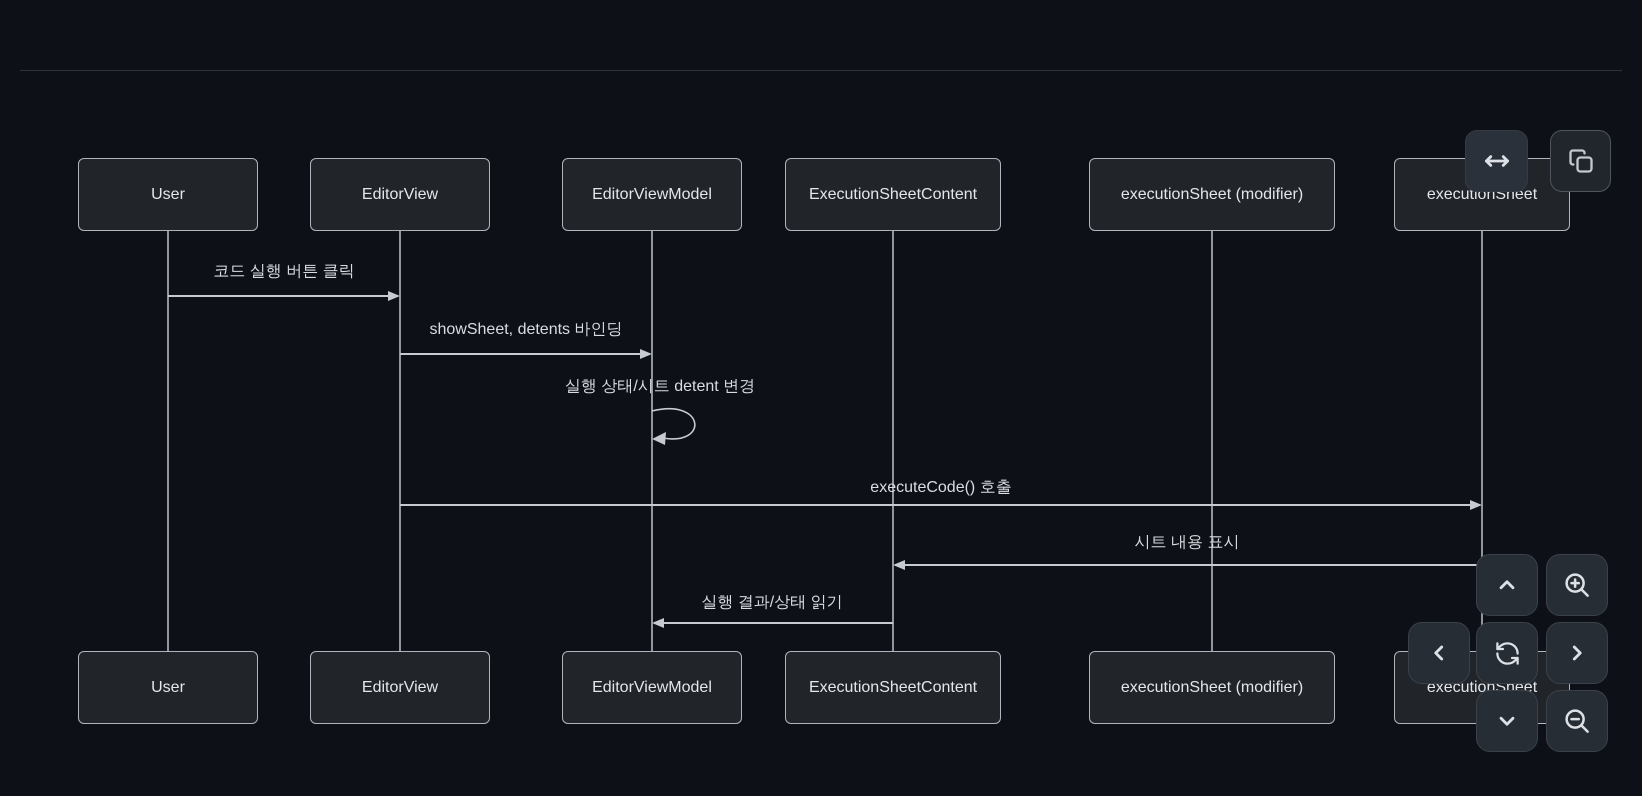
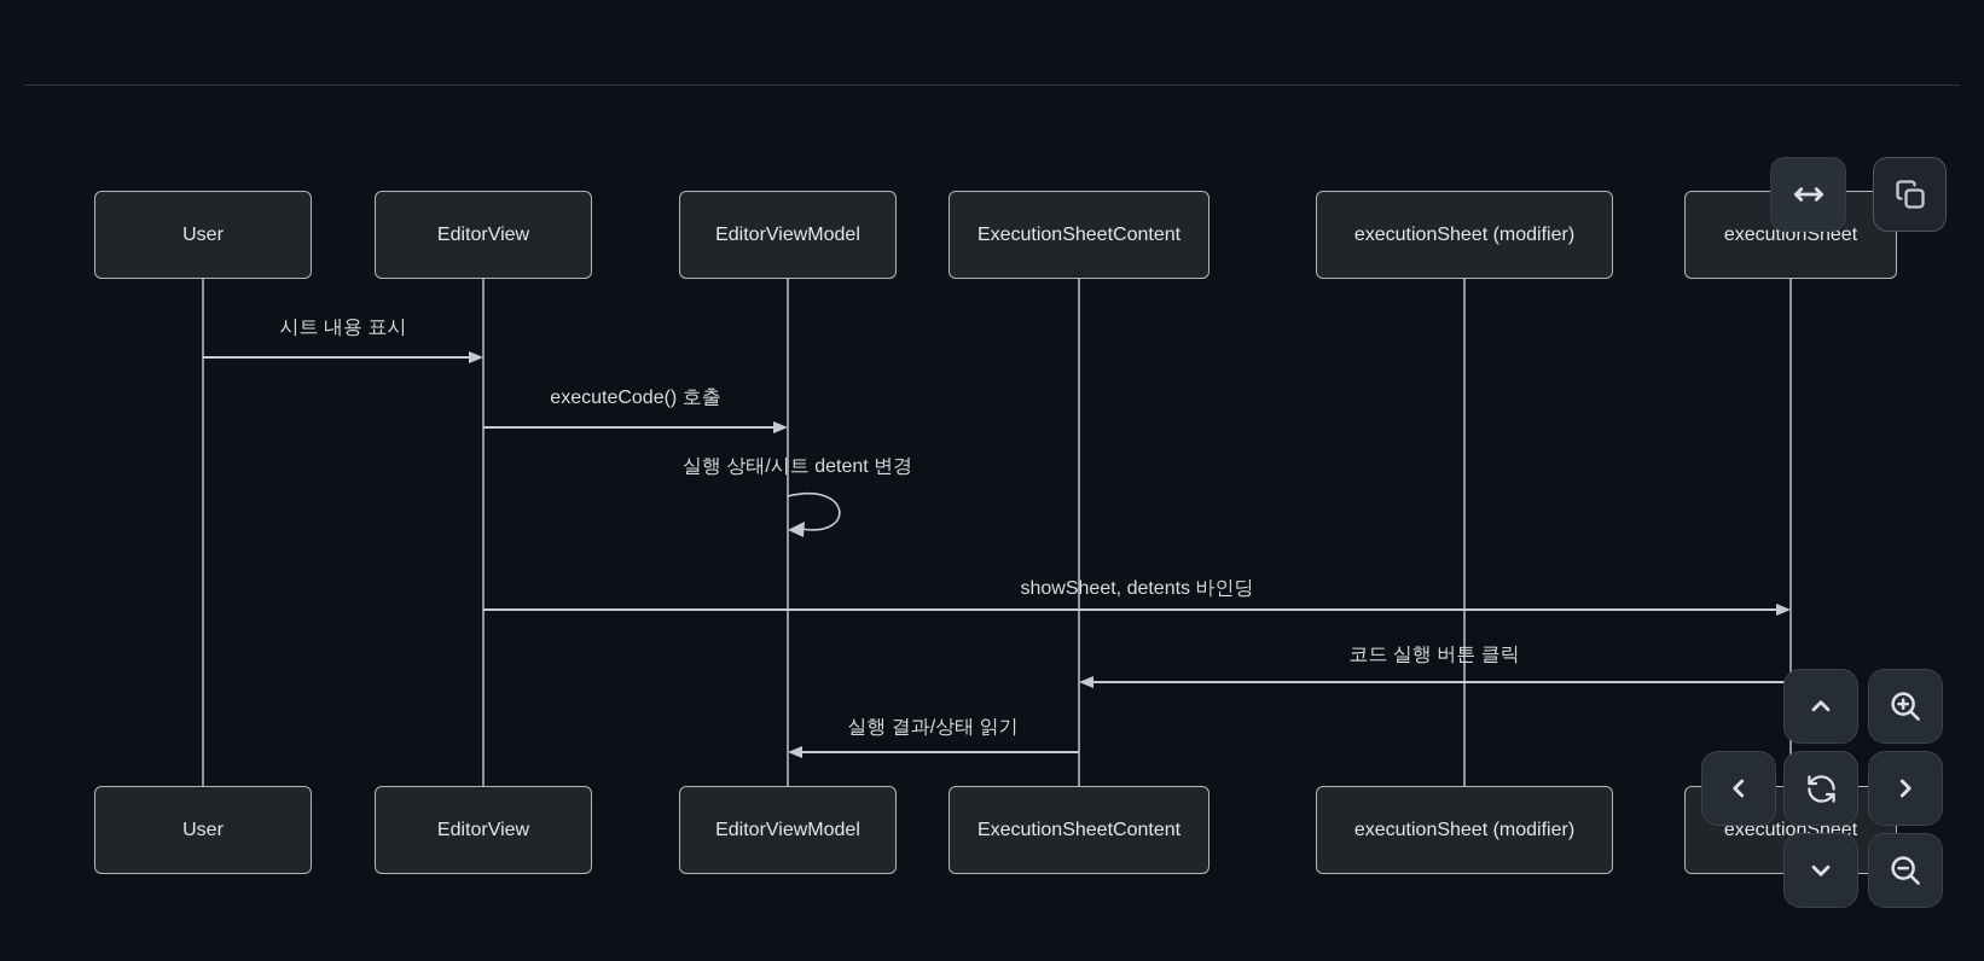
- 코드 실행 버튼 클릭
+ 시트 내용 표시
- showSheet, detents 바인딩
+ executeCode() 호출
  실행 상태/시트 detent 변경
- executeCode() 호출
+ showSheet, detents 바인딩
- 시트 내용 표시
+ 코드 실행 버튼 클릭
  실행 결과/상태 읽기
  User
  EditorView
  EditorViewModel
  ExecutionSheetContent
  executionSheet (modifier)
  executionSheet
  User
  EditorView
  EditorViewModel
  ExecutionSheetContent
  executionSheet (modifier)
  executionSheet
